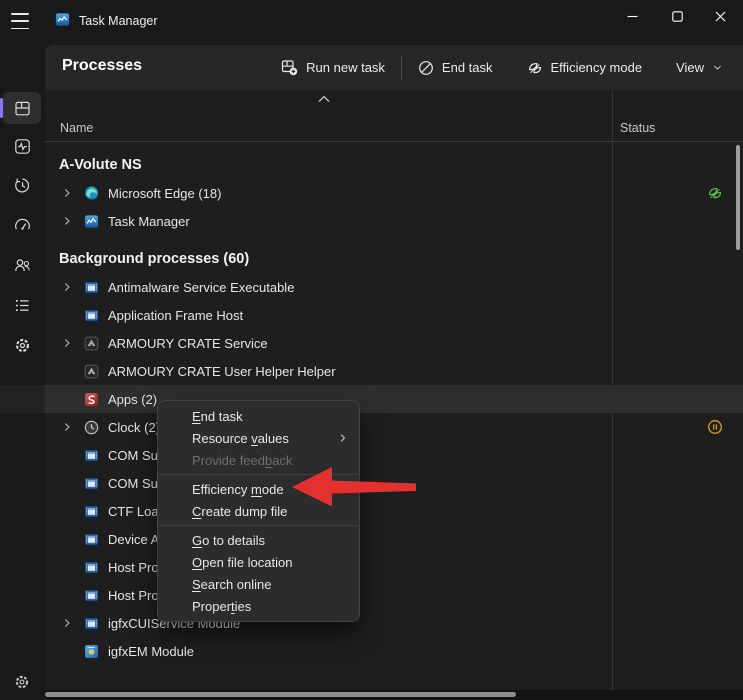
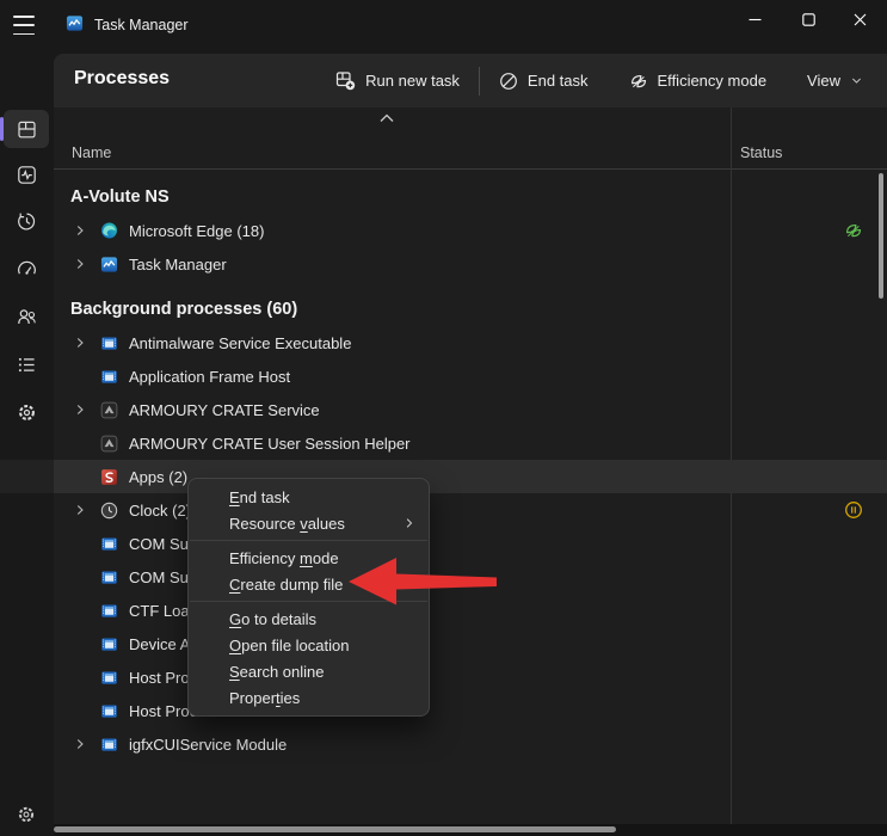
  Task Manager
  Processes
  Run new task
  End task
  Efficiency mode
  View
  Name
  Status
  A-Volute NS
  Microsoft Edge (18)
  Task Manager
  Background processes (60)
  Antimalware Service Executable
  Application Frame Host
  ARMOURY CRATE Service
- ARMOURY CRATE User Helper Helper
+ ARMOURY CRATE User Session Helper
  Apps (2)
  Clock (2
  COM Su
  COM Su
  CTF Loa
  Device A
  Host Pro
  Host Pro
  igfxCUIService Module
- igfxEM Module
  End task
  Resource values
- Provide feedback
  Efficiency mode
  Create dump file
  Go to details
  Open file location
  Search online
  Properties
